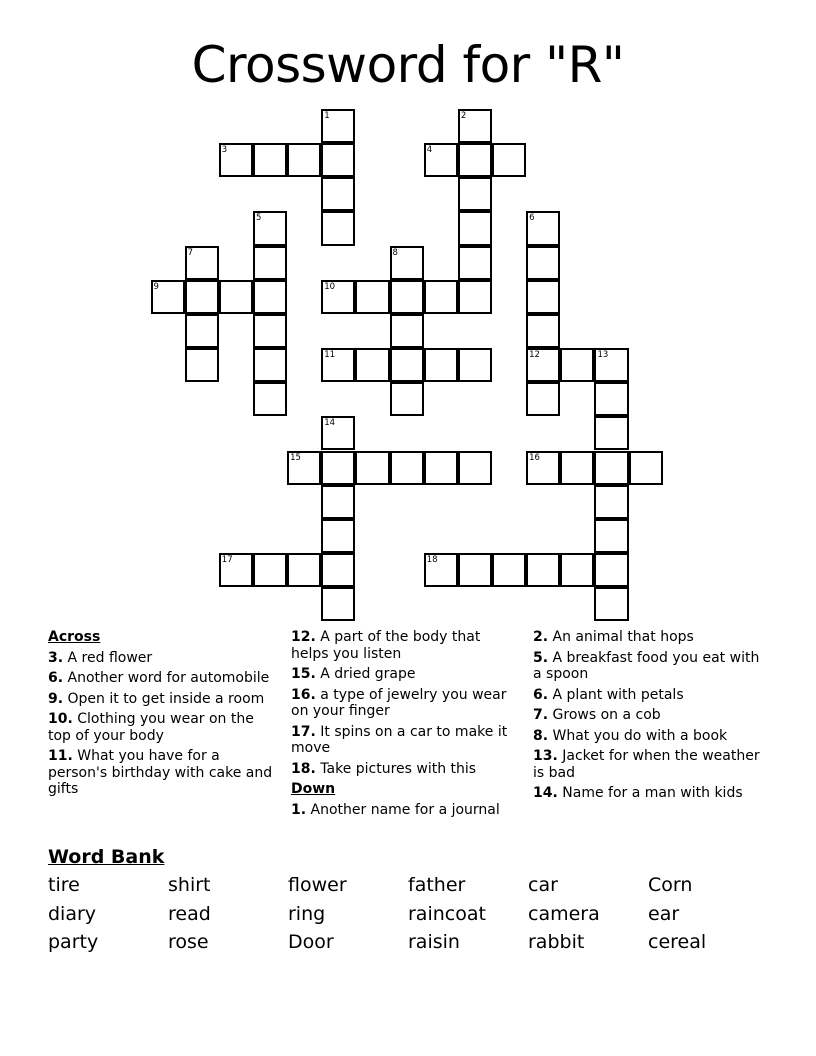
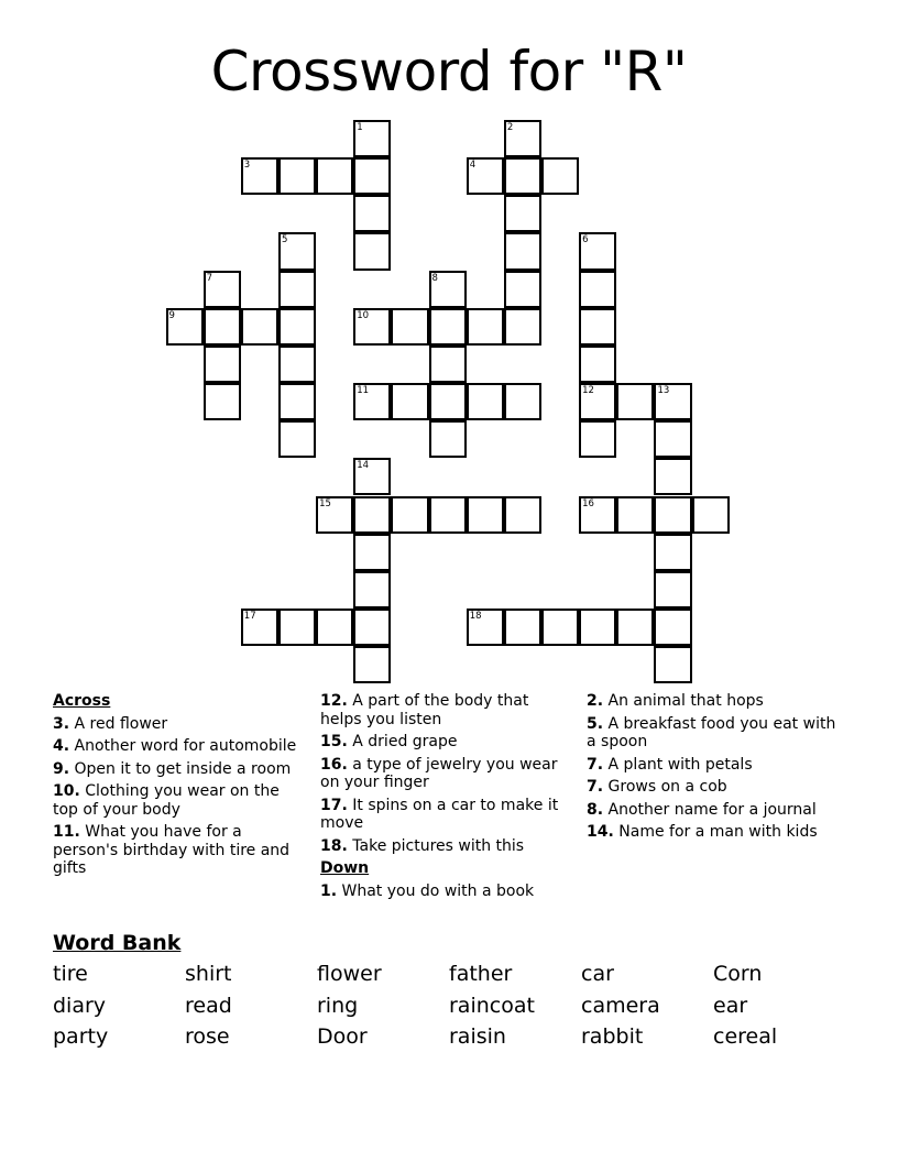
  Crossword for "R"
  1
  2
  3
  4
  5
  6
  12
  7
  8
  9
  10
  11
  13
  14
  15
  16
  17
  18
  Across
  3. A red flower
- 6. Another word for automobile
+ 4. Another word for automobile
  9. Open it to get inside a room
  10. Clothing you wear on the top of your body
- 11. What you have for a person's birthday with cake and gifts
+ 11. What you have for a person's birthday with tire and gifts
  12. A part of the body that helps you listen
  15. A dried grape
  16. a type of jewelry you wear on your finger
  17. It spins on a car to make it move
  18. Take pictures with this
  Down
- 1. Another name for a journal
+ 1. What you do with a book
  2. An animal that hops
  5. A breakfast food you eat with a spoon
- 6. A plant with petals
+ 7. A plant with petals
  7. Grows on a cob
- 8. What you do with a book
+ 8. Another name for a journal
- 13. Jacket for when the weather is bad
  14. Name for a man with kids
  Word Bank
  tire
  shirt
  flower
  father
  car
  Corn
  diary
  read
  ring
  raincoat
  camera
  ear
  party
  rose
  Door
  raisin
  rabbit
  cereal
